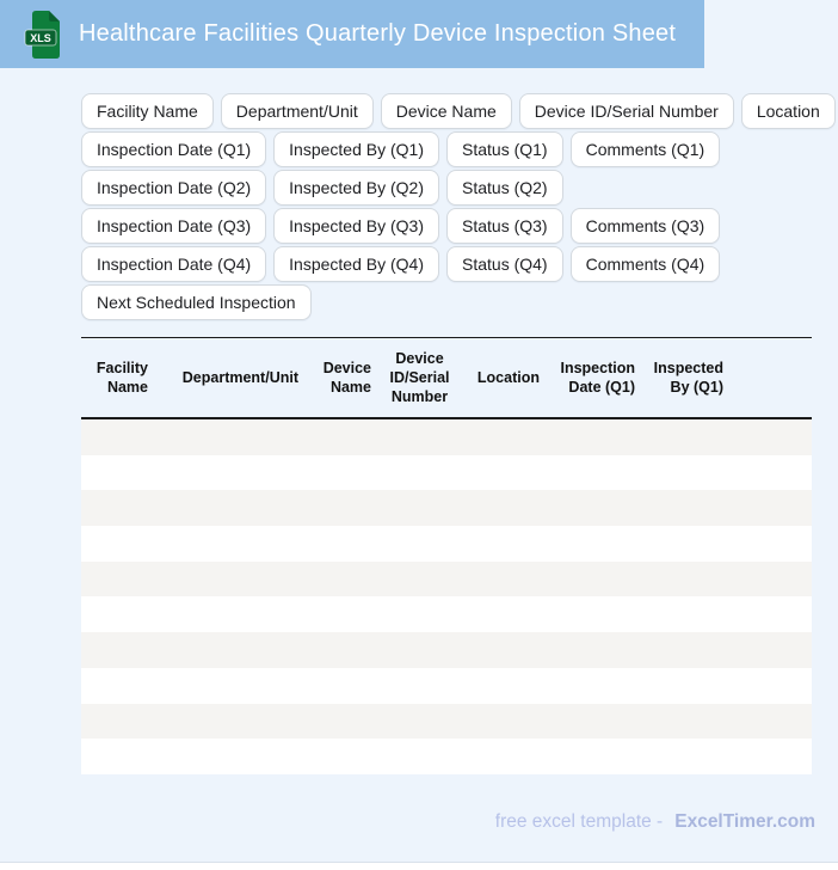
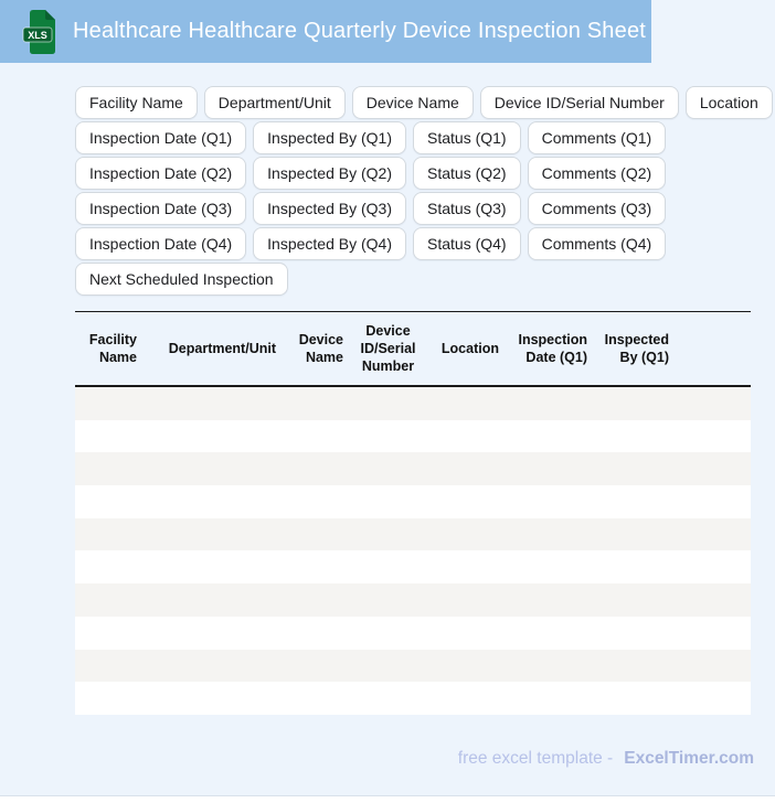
  XLS
- Healthcare Facilities Quarterly Device Inspection Sheet
+ Healthcare Healthcare Quarterly Device Inspection Sheet
  Facility Name
  Department/Unit
  Device Name
  Device ID/Serial Number
  Location
  Inspection Date (Q1)
  Inspected By (Q1)
  Status (Q1)
  Comments (Q1)
  Inspection Date (Q2)
  Inspected By (Q2)
  Status (Q2)
+ Comments (Q2)
  Inspection Date (Q3)
  Inspected By (Q3)
  Status (Q3)
  Comments (Q3)
  Inspection Date (Q4)
  Inspected By (Q4)
  Status (Q4)
  Comments (Q4)
  Next Scheduled Inspection
  Facility
  Name
  Department/Unit
  Device
  Name
  Device
  ID/Serial
  Number
  Location
  Inspection
  Date (Q1)
  Inspected
  By (Q1)
  free excel template -
  ExcelTimer.com
